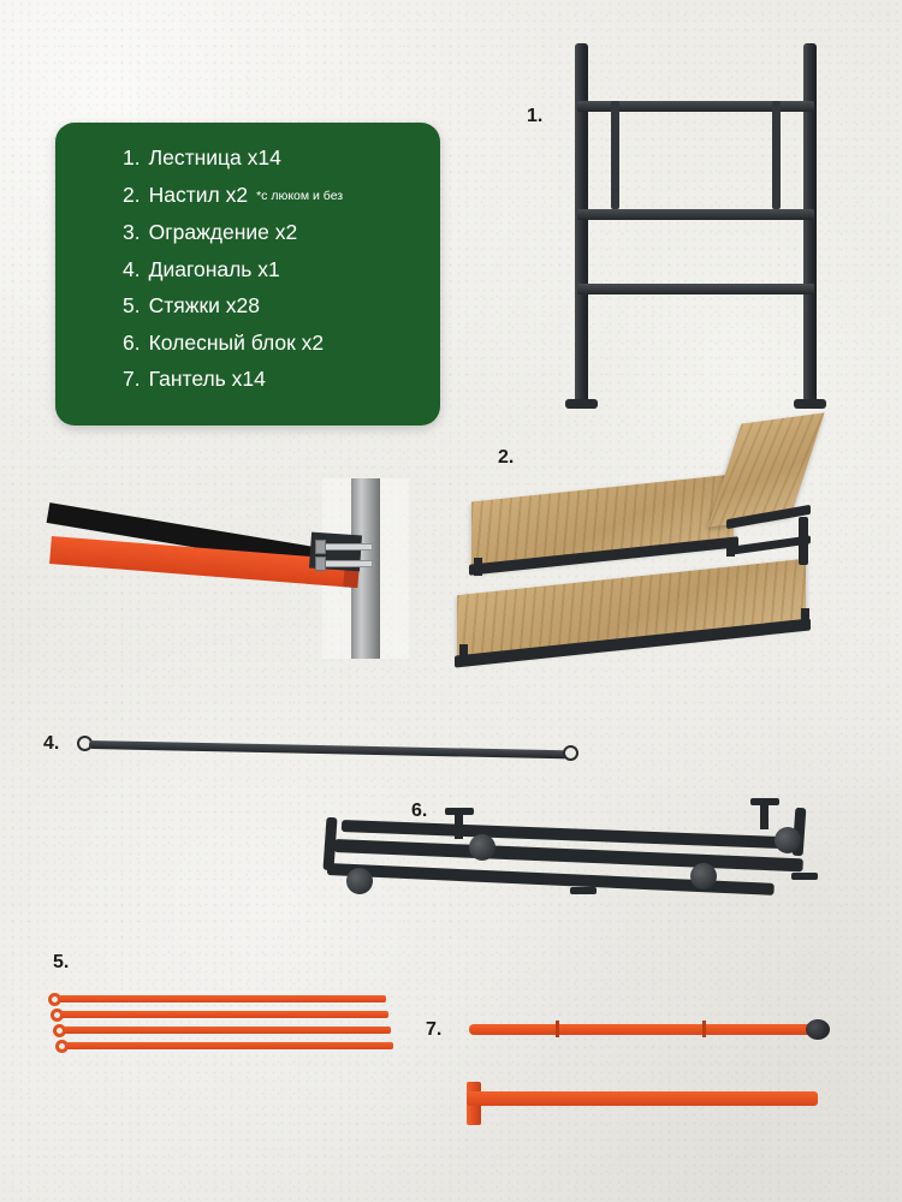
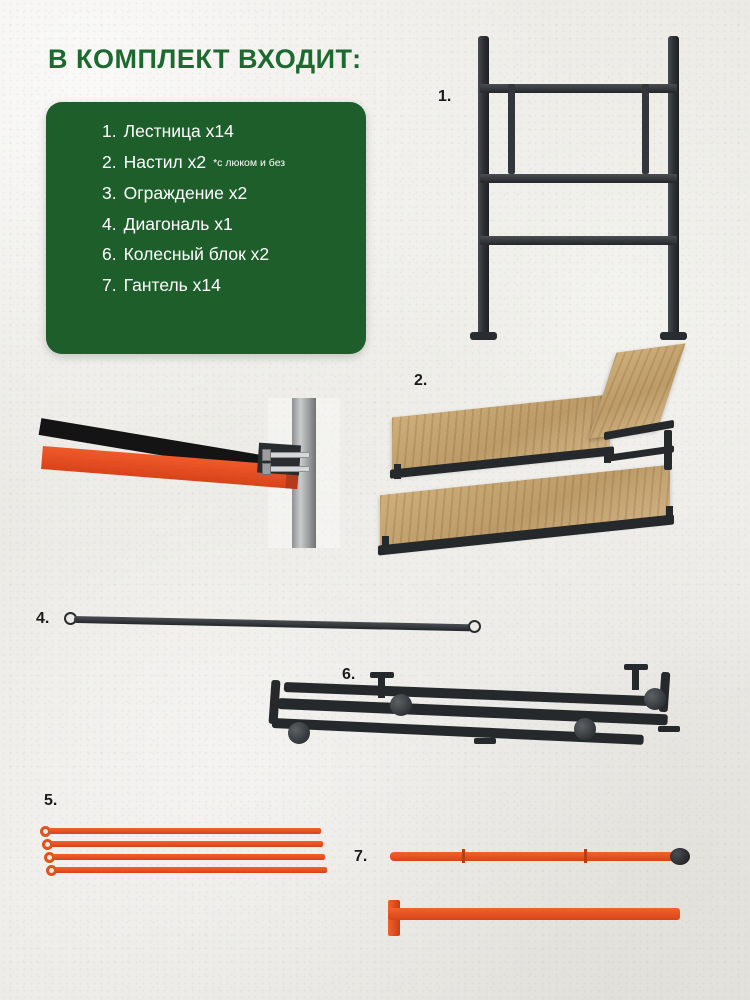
+ В КОМПЛЕКТ ВХОДИТ:
  1. Лестница х14
  2. Настил х2 *с люком и без
  3. Ограждение х2
  4. Диагональ х1
- 5. Стяжки х28
  6. Колесный блок х2
  7. Гантель х14
  1.
  2.
  4.
  6.
  5.
  7.
